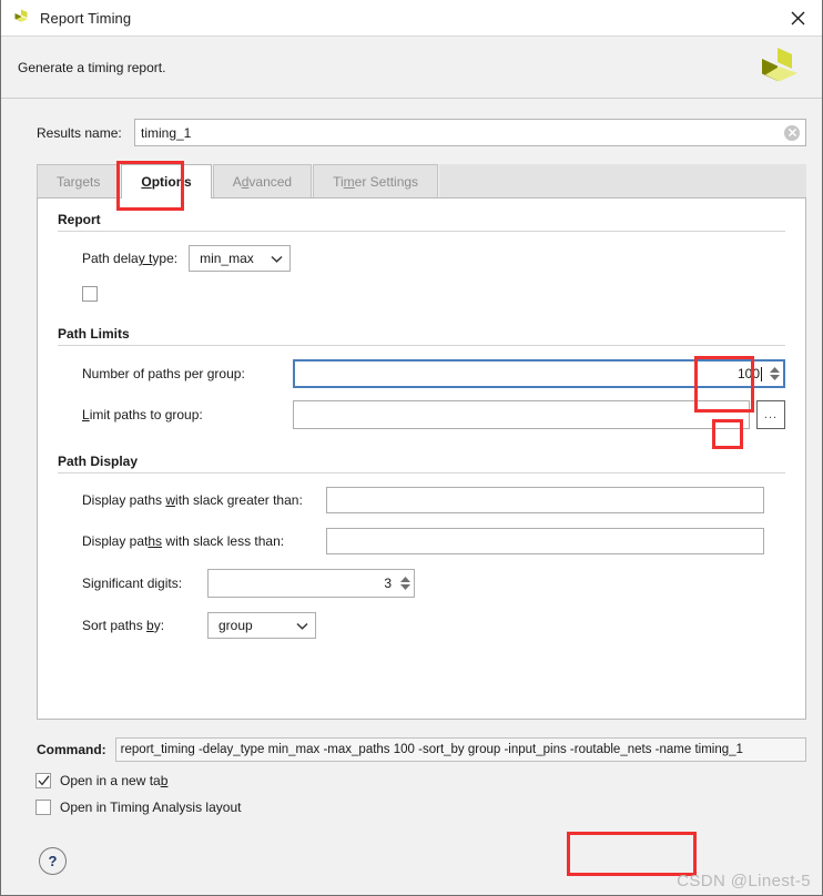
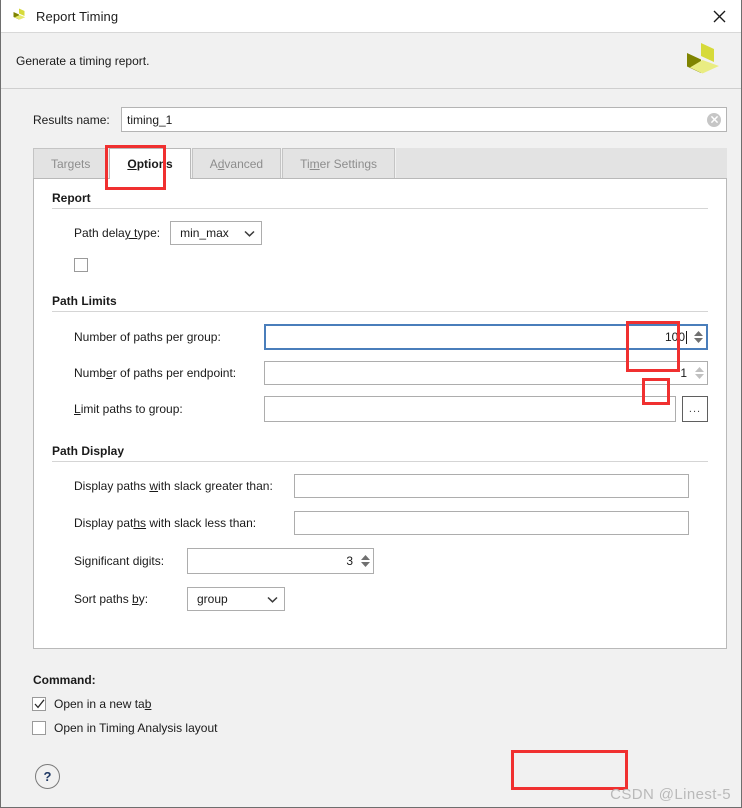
  Report Timing
  Generate a timing report.
  Results name:
  timing_1
  Targets
  Options
  Advanced
  Timer Settings
  Report
  Path delay type:
  min_max
  Path Limits
  Number of paths per group:
  100
+ Number of paths per endpoint:
+ 1
  Limit paths to group:
  ...
  Path Display
  Display paths with slack greater than:
  Display paths with slack less than:
  Significant digits:
  3
  Sort paths by:
  group
  Command:
- report_timing -delay_type min_max -max_paths 100 -sort_by group -input_pins -routable_nets -name timing_1
  Open in a new tab
  Open in Timing Analysis layout
  ?
  CSDN @Linest-5
